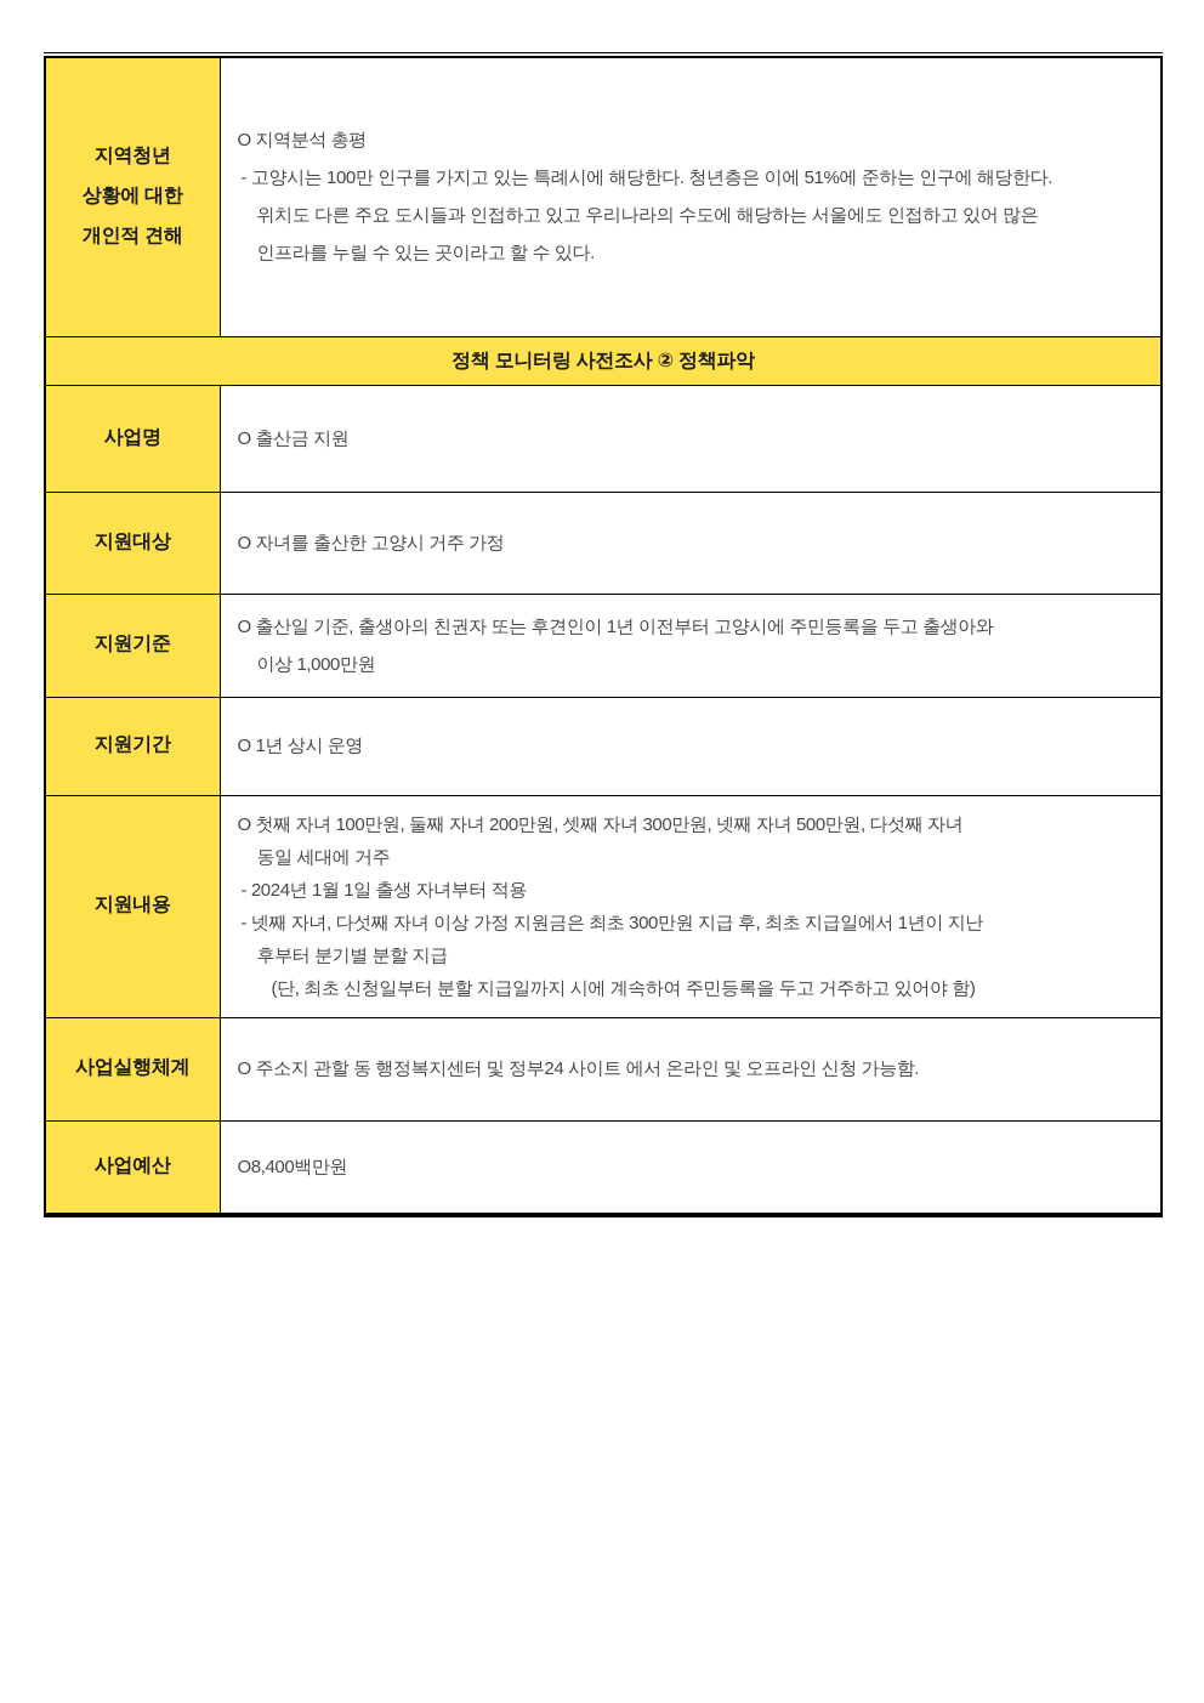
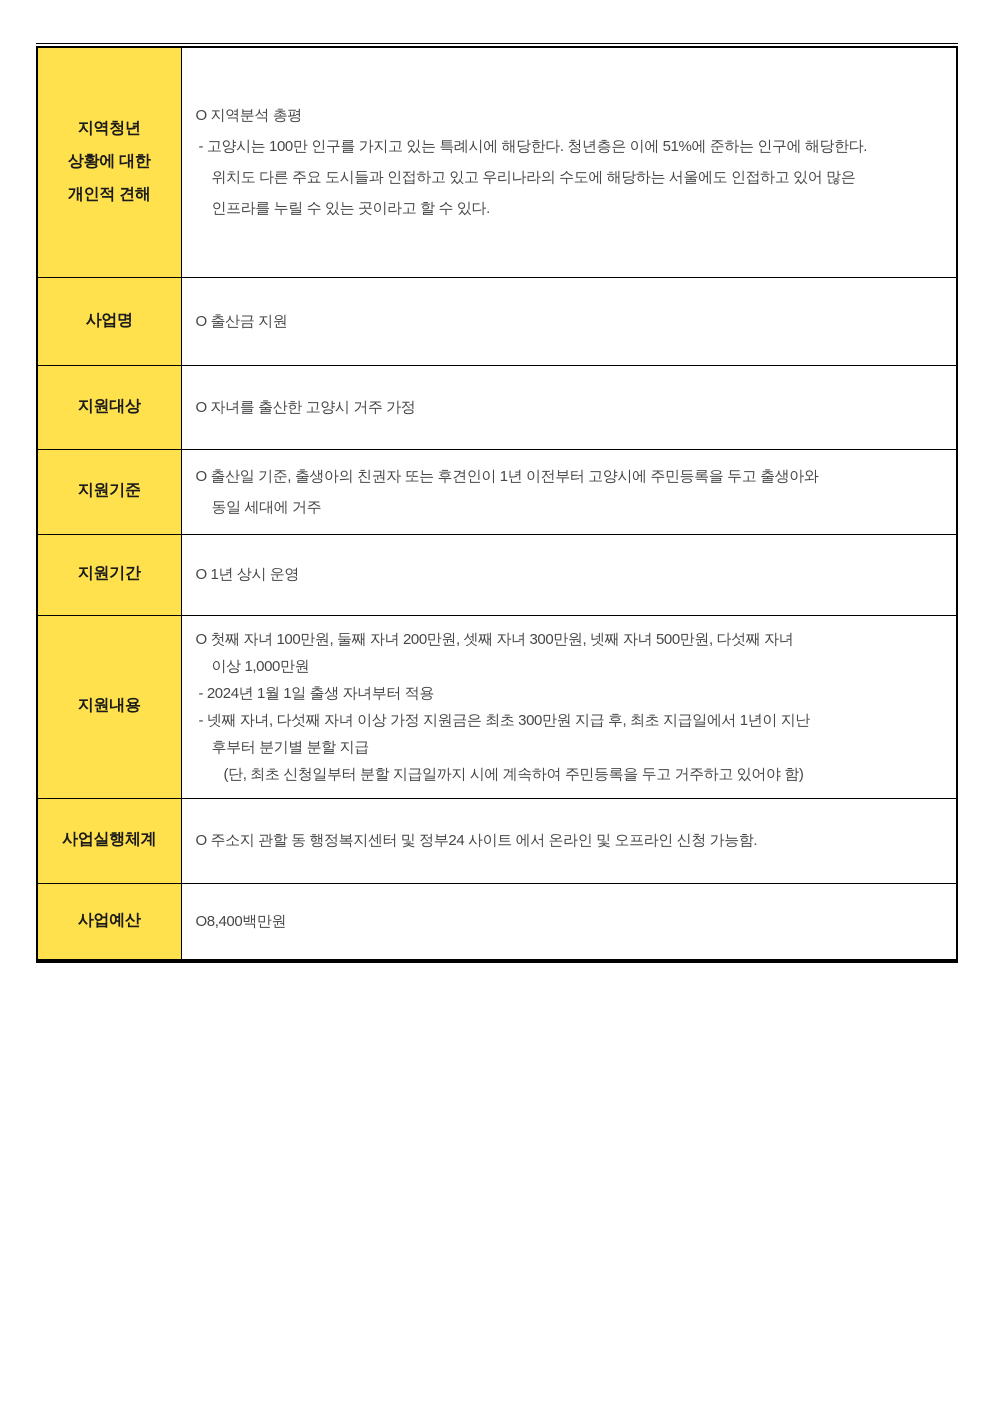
  지역청년 상황에 대한 개인적 견해	O 지역분석 총평 - 고양시는 100만 인구를 가지고 있는 특례시에 해당한다. 청년층은 이에 51%에 준하는 인구에 해당한다. 위치도 다른 주요 도시들과 인접하고 있고 우리나라의 수도에 해당하는 서울에도 인접하고 있어 많은 인프라를 누릴 수 있는 곳이라고 할 수 있다.
- 정책 모니터링 사전조사 ② 정책파악
  사업명	O 출산금 지원
  지원대상	O 자녀를 출산한 고양시 거주 가정
- 지원기준	O 출산일 기준, 출생아의 친권자 또는 후견인이 1년 이전부터 고양시에 주민등록을 두고 출생아와 이상 1,000만원
+ 지원기준	O 출산일 기준, 출생아의 친권자 또는 후견인이 1년 이전부터 고양시에 주민등록을 두고 출생아와 동일 세대에 거주
  지원기간	O 1년 상시 운영
- 지원내용	O 첫째 자녀 100만원, 둘째 자녀 200만원, 셋째 자녀 300만원, 넷째 자녀 500만원, 다섯째 자녀 동일 세대에 거주 - 2024년 1월 1일 출생 자녀부터 적용 - 넷째 자녀, 다섯째 자녀 이상 가정 지원금은 최초 300만원 지급 후, 최초 지급일에서 1년이 지난 후부터 분기별 분할 지급 (단, 최초 신청일부터 분할 지급일까지 시에 계속하여 주민등록을 두고 거주하고 있어야 함)
+ 지원내용	O 첫째 자녀 100만원, 둘째 자녀 200만원, 셋째 자녀 300만원, 넷째 자녀 500만원, 다섯째 자녀 이상 1,000만원 - 2024년 1월 1일 출생 자녀부터 적용 - 넷째 자녀, 다섯째 자녀 이상 가정 지원금은 최초 300만원 지급 후, 최초 지급일에서 1년이 지난 후부터 분기별 분할 지급 (단, 최초 신청일부터 분할 지급일까지 시에 계속하여 주민등록을 두고 거주하고 있어야 함)
  사업실행체계	O 주소지 관할 동 행정복지센터 및 정부24 사이트 에서 온라인 및 오프라인 신청 가능함.
  사업예산	O8,400백만원
